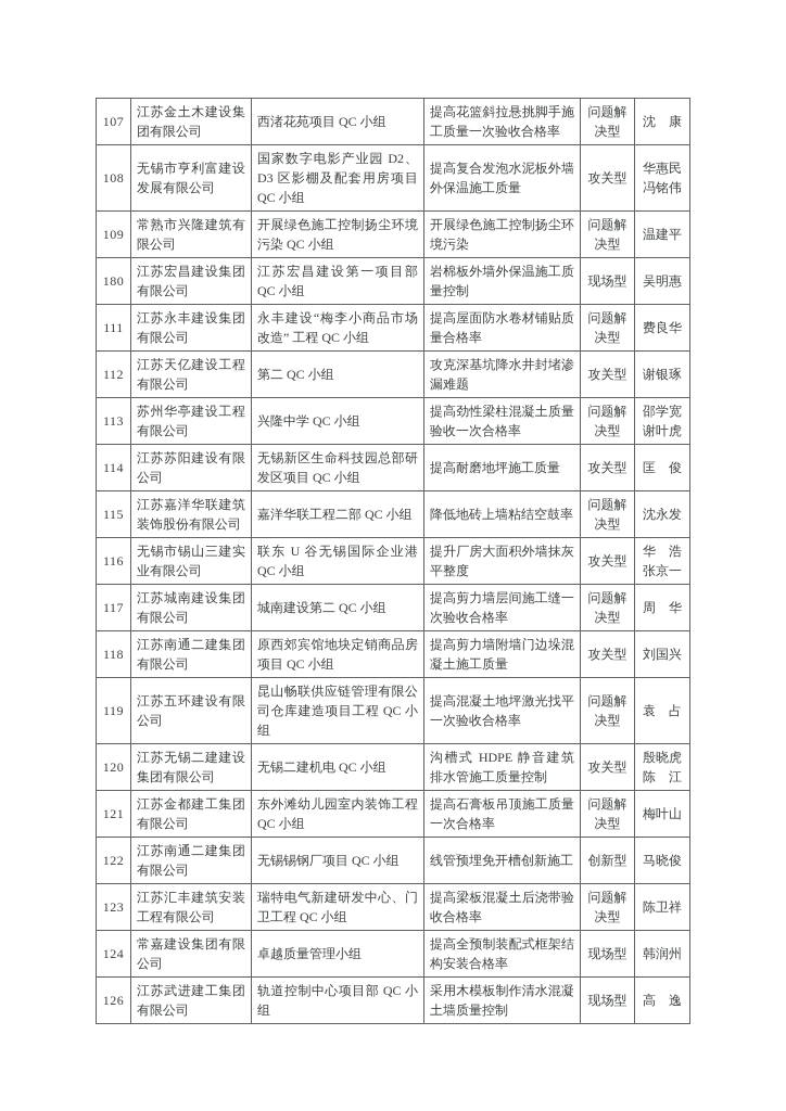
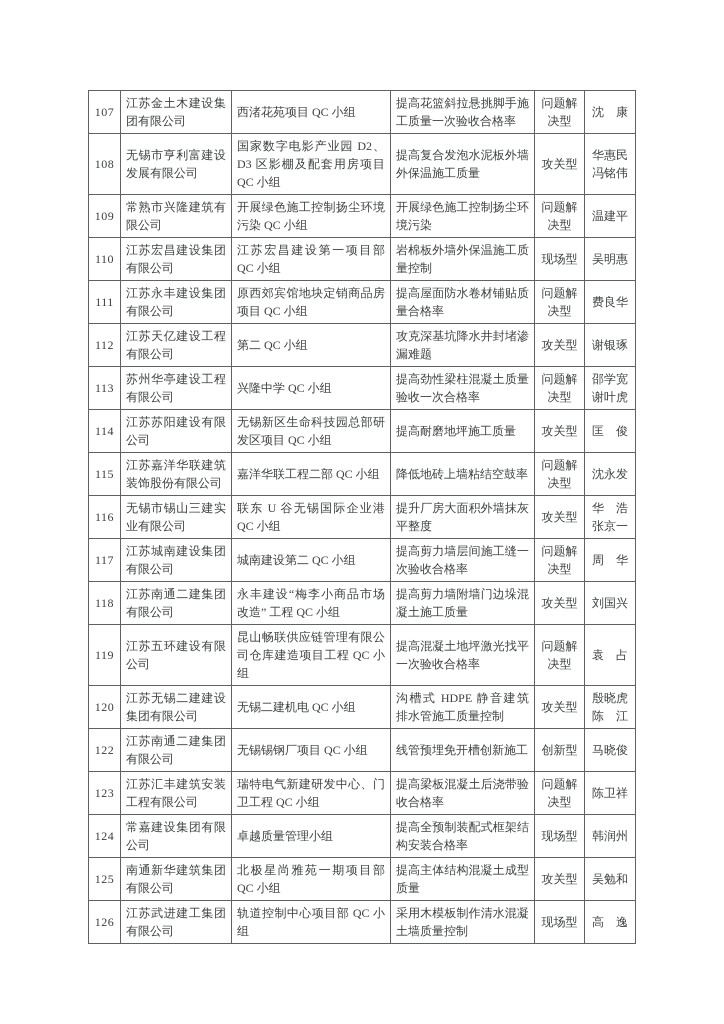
  107	江苏金土木建设集团有限公司	西渚花苑项目 QC 小组	提高花篮斜拉悬挑脚手施工质量一次验收合格率	问题解决型	沈 康
  108	无锡市亨利富建设发展有限公司	国家数字电影产业园 D2、D3 区影棚及配套用房项目 QC 小组	提高复合发泡水泥板外墙外保温施工质量	攻关型	华惠民 冯铭伟
  109	常熟市兴隆建筑有限公司	开展绿色施工控制扬尘环境污染 QC 小组	开展绿色施工控制扬尘环境污染	问题解决型	温建平
- 180	江苏宏昌建设集团有限公司	江苏宏昌建设第一项目部 QC 小组	岩棉板外墙外保温施工质量控制	现场型	吴明惠
+ 110	江苏宏昌建设集团有限公司	江苏宏昌建设第一项目部 QC 小组	岩棉板外墙外保温施工质量控制	现场型	吴明惠
- 111	江苏永丰建设集团有限公司	永丰建设“梅李小商品市场改造” 工程 QC 小组	提高屋面防水卷材铺贴质量合格率	问题解决型	费良华
+ 111	江苏永丰建设集团有限公司	原西郊宾馆地块定销商品房项目 QC 小组	提高屋面防水卷材铺贴质量合格率	问题解决型	费良华
  112	江苏天亿建设工程有限公司	第二 QC 小组	攻克深基坑降水井封堵渗漏难题	攻关型	谢银琢
  113	苏州华亭建设工程有限公司	兴隆中学 QC 小组	提高劲性梁柱混凝土质量验收一次合格率	问题解决型	邵学宽 谢叶虎
  114	江苏苏阳建设有限公司	无锡新区生命科技园总部研发区项目 QC 小组	提高耐磨地坪施工质量	攻关型	匡 俊
  115	江苏嘉洋华联建筑装饰股份有限公司	嘉洋华联工程二部 QC 小组	降低地砖上墙粘结空鼓率	问题解决型	沈永发
  116	无锡市锡山三建实业有限公司	联东 U 谷无锡国际企业港 QC 小组	提升厂房大面积外墙抹灰平整度	攻关型	华 浩 张京一
  117	江苏城南建设集团有限公司	城南建设第二 QC 小组	提高剪力墙层间施工缝一次验收合格率	问题解决型	周 华
- 118	江苏南通二建集团有限公司	原西郊宾馆地块定销商品房项目 QC 小组	提高剪力墙附墙门边垛混凝土施工质量	攻关型	刘国兴
+ 118	江苏南通二建集团有限公司	永丰建设“梅李小商品市场改造” 工程 QC 小组	提高剪力墙附墙门边垛混凝土施工质量	攻关型	刘国兴
  119	江苏五环建设有限公司	昆山畅联供应链管理有限公司仓库建造项目工程 QC 小组	提高混凝土地坪激光找平一次验收合格率	问题解决型	袁 占
  120	江苏无锡二建建设集团有限公司	无锡二建机电 QC 小组	沟槽式 HDPE 静音建筑排水管施工质量控制	攻关型	殷晓虎 陈 江
- 121	江苏金都建工集团有限公司	东外滩幼儿园室内装饰工程 QC 小组	提高石膏板吊顶施工质量一次合格率	问题解决型	梅叶山
  122	江苏南通二建集团有限公司	无锡锡钢厂项目 QC 小组	线管预埋免开槽创新施工	创新型	马晓俊
  123	江苏汇丰建筑安装工程有限公司	瑞特电气新建研发中心、门卫工程 QC 小组	提高梁板混凝土后浇带验收合格率	问题解决型	陈卫祥
  124	常嘉建设集团有限公司	卓越质量管理小组	提高全预制装配式框架结构安装合格率	现场型	韩润州
+ 125	南通新华建筑集团有限公司	北极星尚雅苑一期项目部 QC 小组	提高主体结构混凝土成型质量	攻关型	吴勉和
  126	江苏武进建工集团有限公司	轨道控制中心项目部 QC 小组	采用木模板制作清水混凝土墙质量控制	现场型	高 逸
